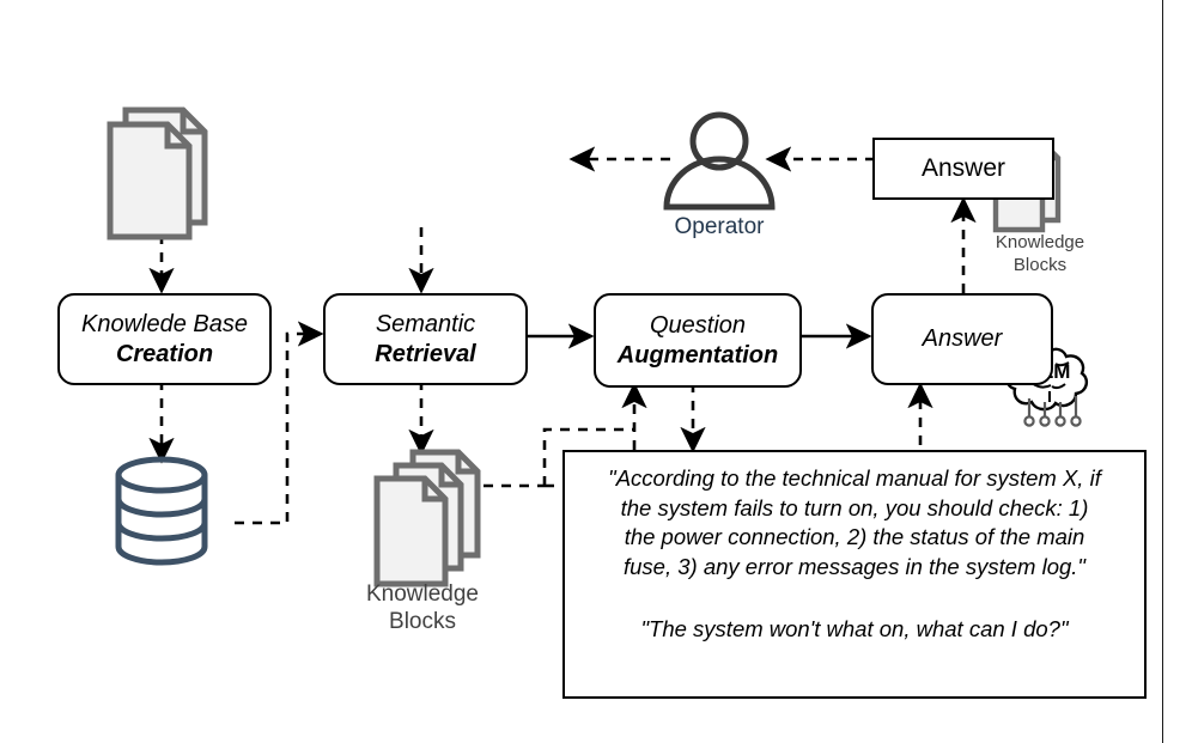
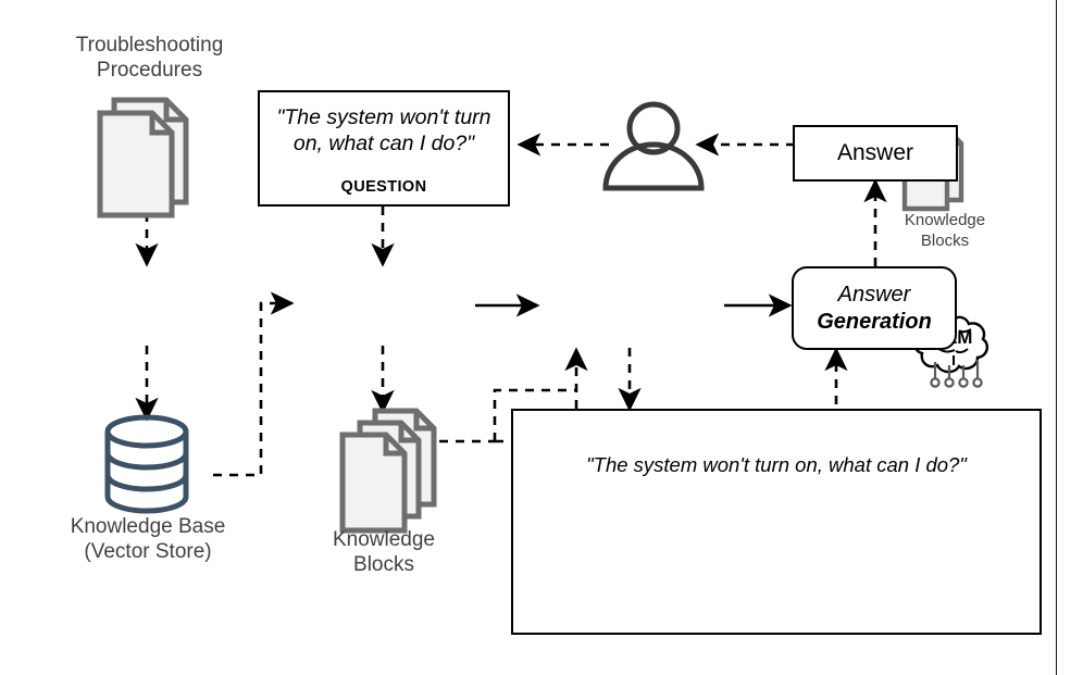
+ Troubleshooting
+ Procedures
+ Knowledge Base
+ (Vector Store)
  Knowledge
  Blocks
  Knowledge
  Blocks
- Operator
- Knowlede Base
- Creation
- Semantic
- Retrieval
- Question
- Augmentation
  Answer
+ Generation
+ "The system won't turn
+ on, what can I do?"
+ QUESTION
  Answer
- "According to the technical manual for system X, if
- the system fails to turn on, you should check: 1)
- the power connection, 2) the status of the main
- fuse, 3) any error messages in the system log."
- "The system won't what on, what can I do?"
+ "The system won't turn on, what can I do?"
